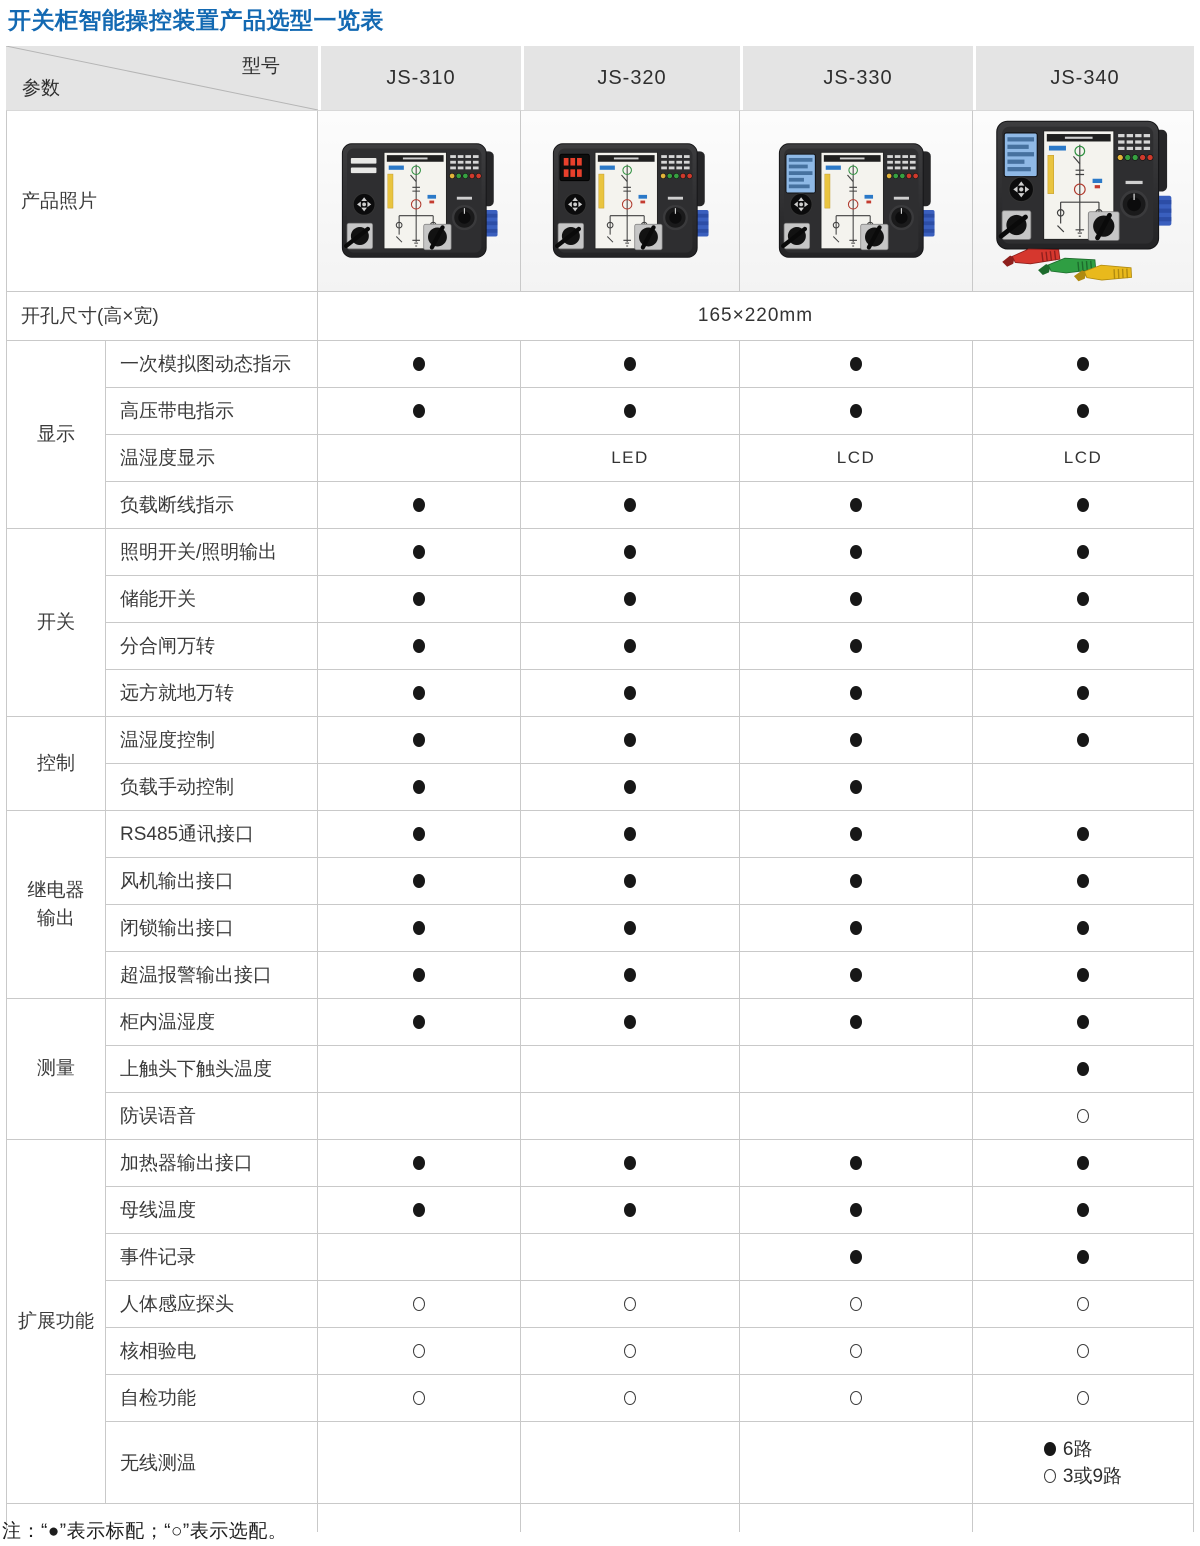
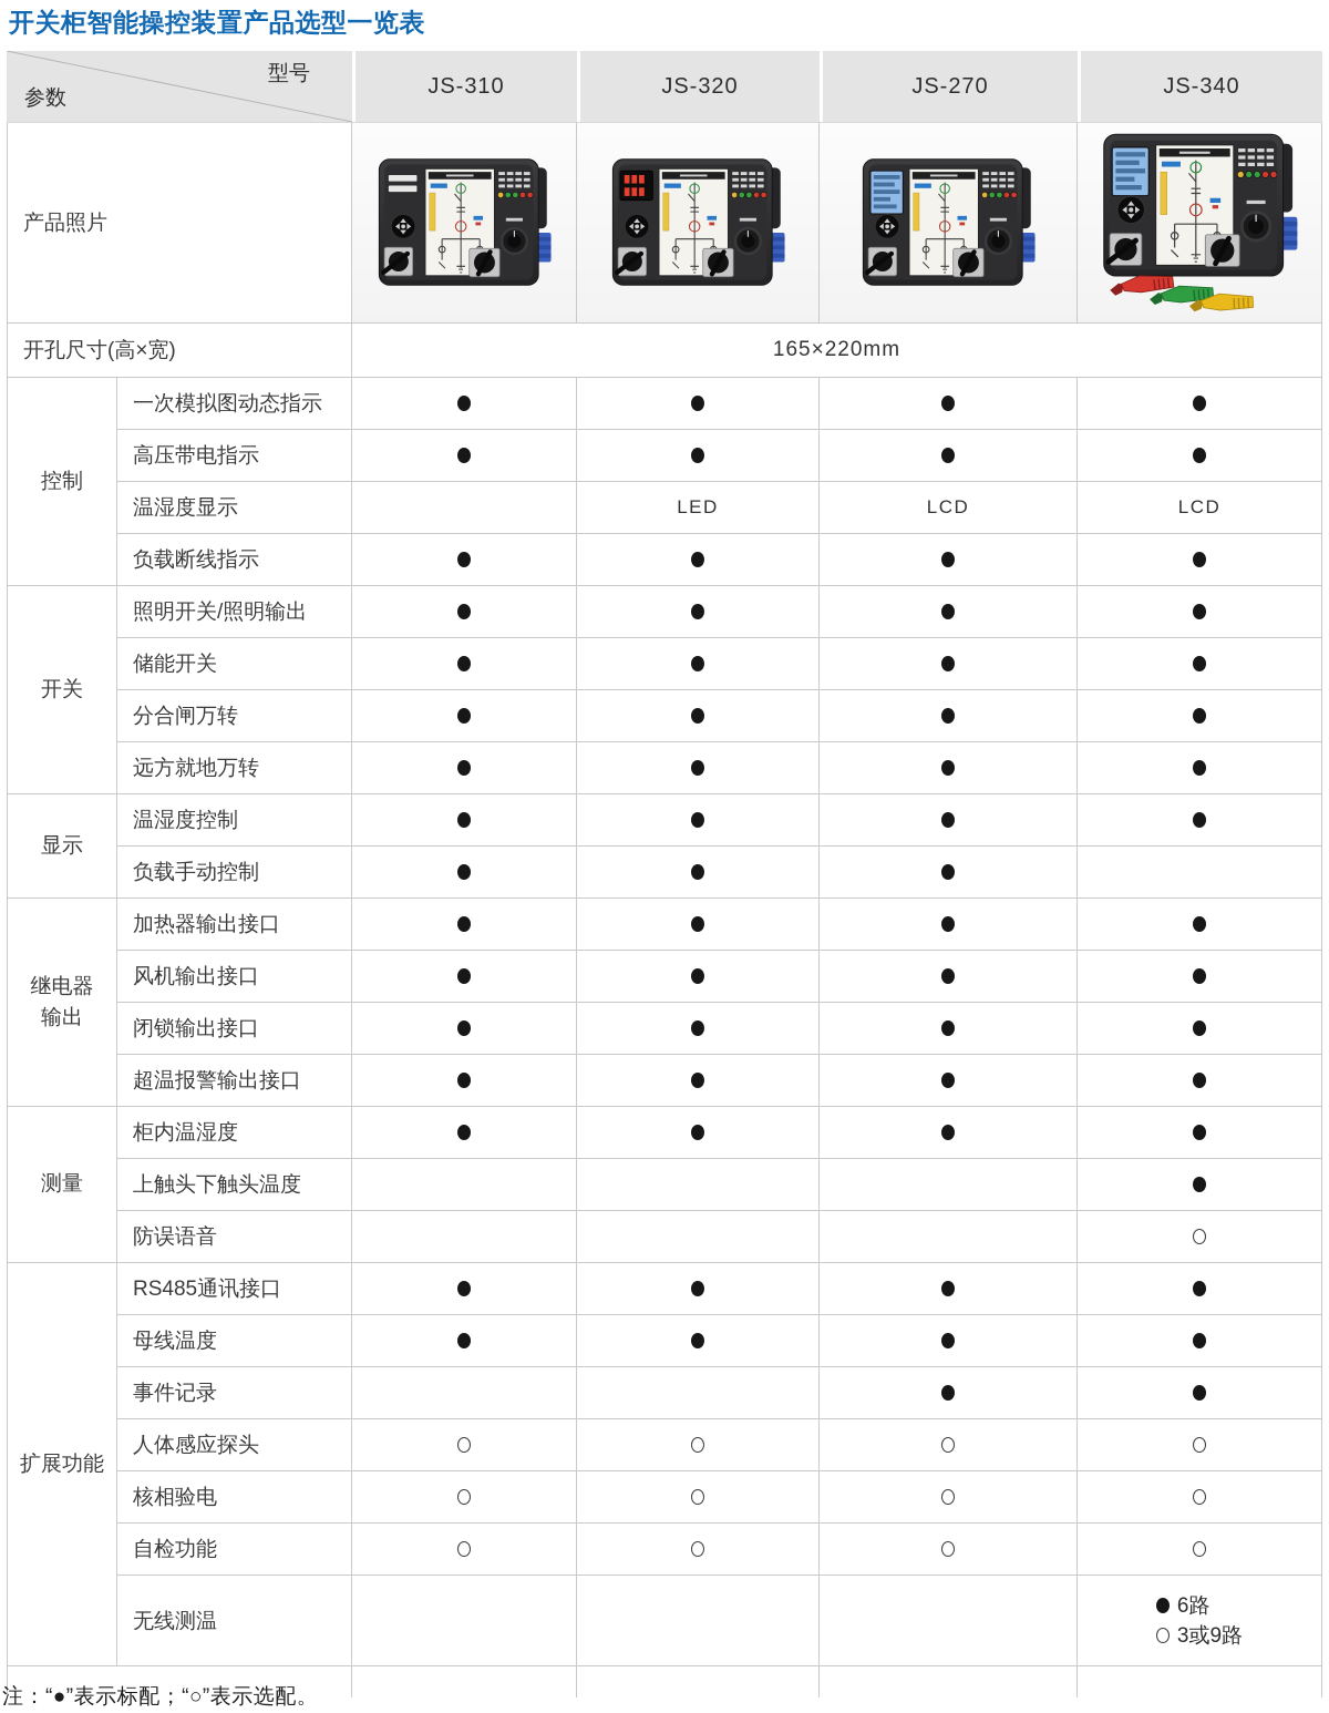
  开关柜智能操控装置产品选型一览表
- 参数 型号	JS-310	JS-320	JS-330	JS-340
+ 参数 型号	JS-310	JS-320	JS-270	JS-340
  产品照片
  开孔尺寸(高×宽)	165×220mm
- 显示	一次模拟图动态指示
+ 控制	一次模拟图动态指示
  高压带电指示
  温湿度显示		LED	LCD	LCD
  负载断线指示
  开关	照明开关/照明输出
  储能开关
  分合闸万转
  远方就地万转
- 控制	温湿度控制
+ 显示	温湿度控制
  负载手动控制
- 继电器 输出	RS485通讯接口
+ 继电器 输出	加热器输出接口
  风机输出接口
  闭锁输出接口
  超温报警输出接口
  测量	柜内温湿度
  上触头下触头温度
  防误语音
- 扩展功能	加热器输出接口
+ 扩展功能	RS485通讯接口
  母线温度
  事件记录
  人体感应探头
  核相验电
  自检功能
  无线测温				6路3或9路
  注：“●”表示标配；“○”表示选配。
